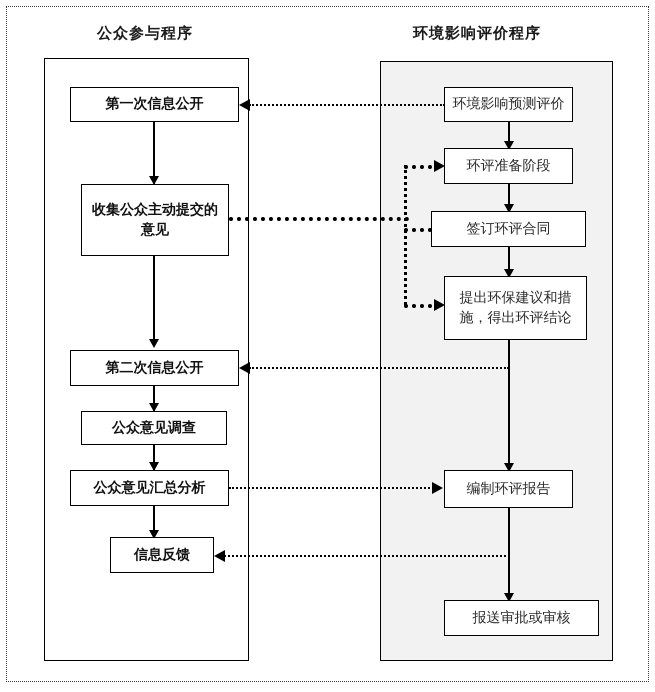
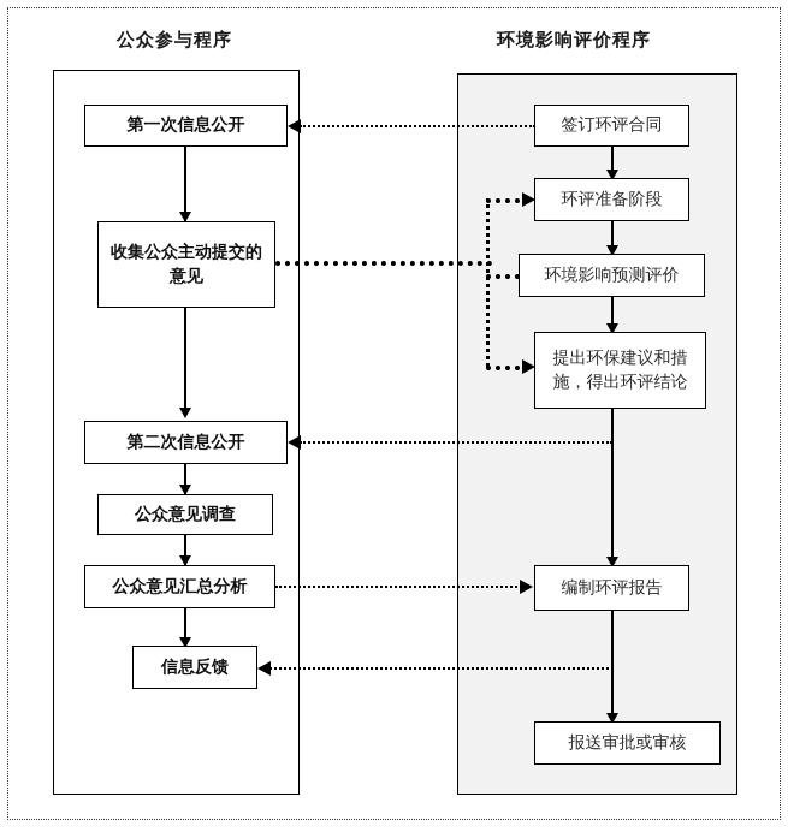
  公众参与程序
  环境影响评价程序
  第一次信息公开
  收集公众主动提交的意见
  第二次信息公开
  公众意见调查
  公众意见汇总分析
  信息反馈
- 环境影响预测评价
+ 签订环评合同
  环评准备阶段
- 签订环评合同
+ 环境影响预测评价
  提出环保建议和措施，得出环评结论
  编制环评报告
  报送审批或审核
